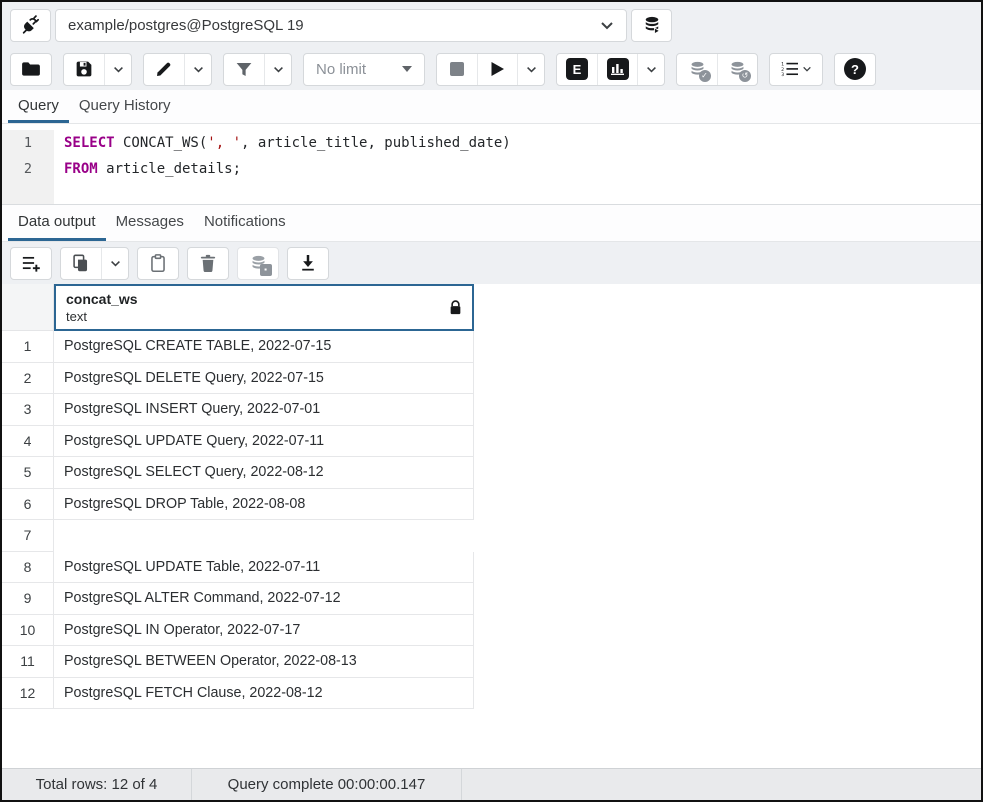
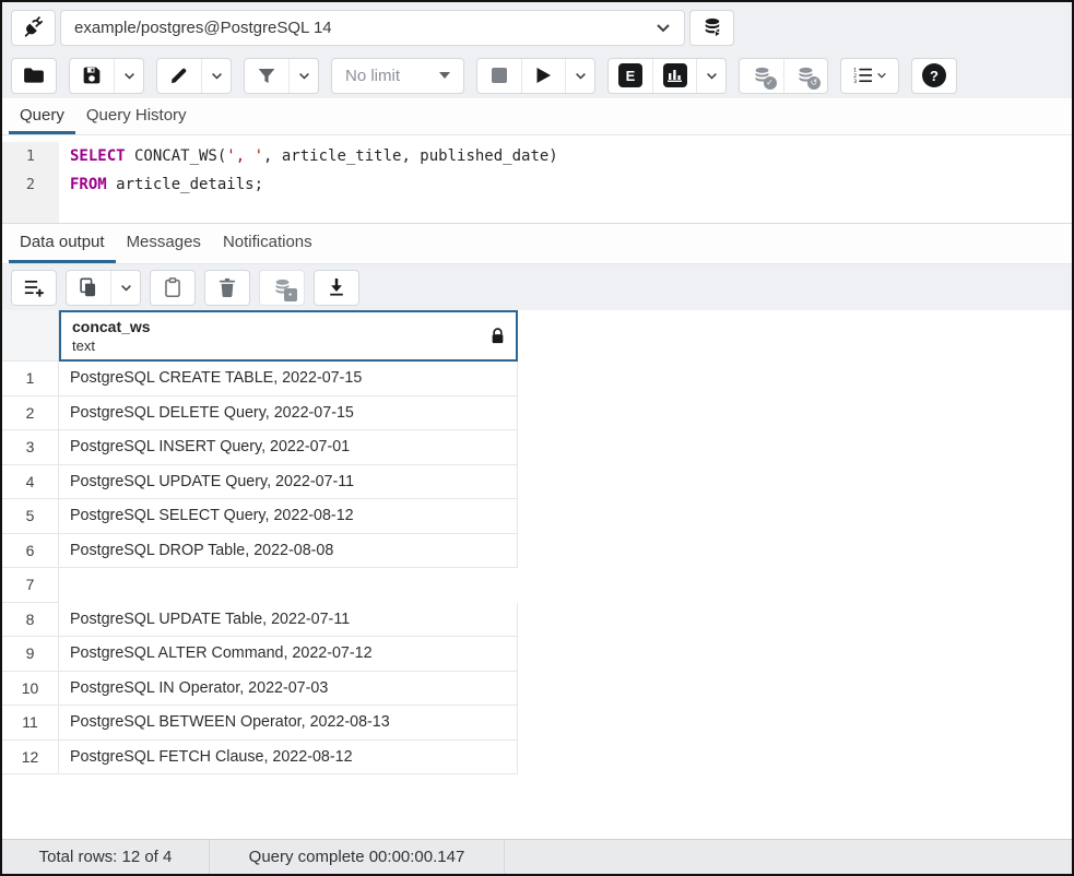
- example/postgres@PostgreSQL 19
+ example/postgres@PostgreSQL 14
  No limit
  E
  ✓
  ↺
  ?
  Query
  Query History
  1
  SELECT CONCAT_WS(', ', article_title, published_date)
  2
  FROM article_details;
  Data output
  Messages
  Notifications
  ▪
  concat_ws
  text
  1
  PostgreSQL CREATE TABLE, 2022-07-15
  2
  PostgreSQL DELETE Query, 2022-07-15
  3
  PostgreSQL INSERT Query, 2022-07-01
  4
  PostgreSQL UPDATE Query, 2022-07-11
  5
  PostgreSQL SELECT Query, 2022-08-12
  6
  PostgreSQL DROP Table, 2022-08-08
  7
  8
  PostgreSQL UPDATE Table, 2022-07-11
  9
  PostgreSQL ALTER Command, 2022-07-12
  10
- PostgreSQL IN Operator, 2022-07-17
+ PostgreSQL IN Operator, 2022-07-03
  11
  PostgreSQL BETWEEN Operator, 2022-08-13
  12
  PostgreSQL FETCH Clause, 2022-08-12
  Total rows: 12 of 4
  Query complete 00:00:00.147
